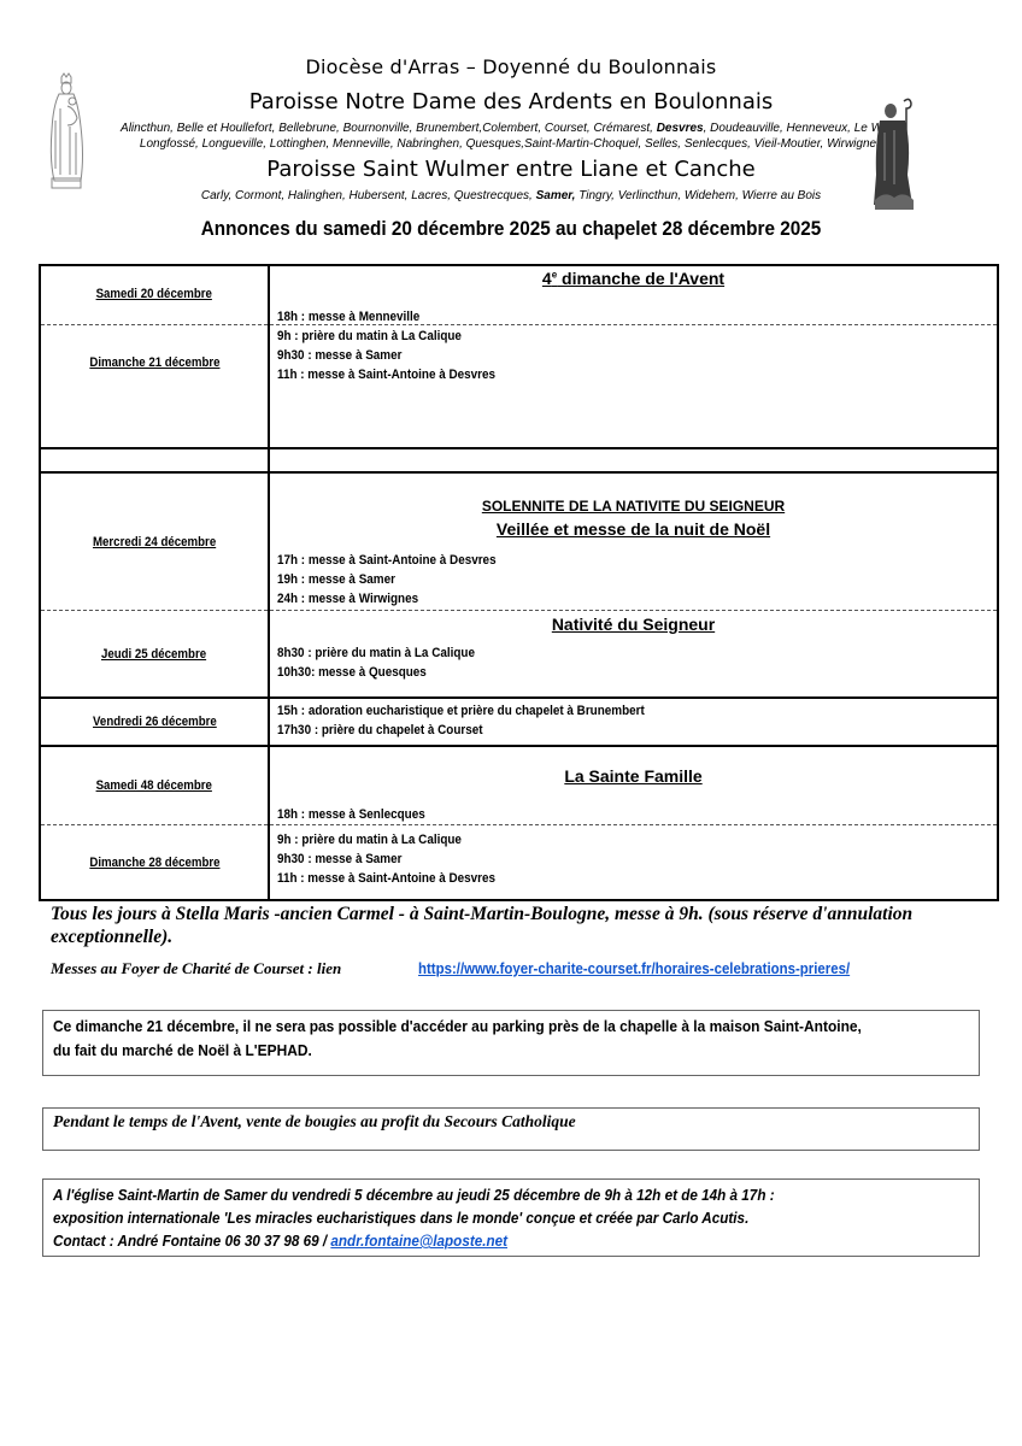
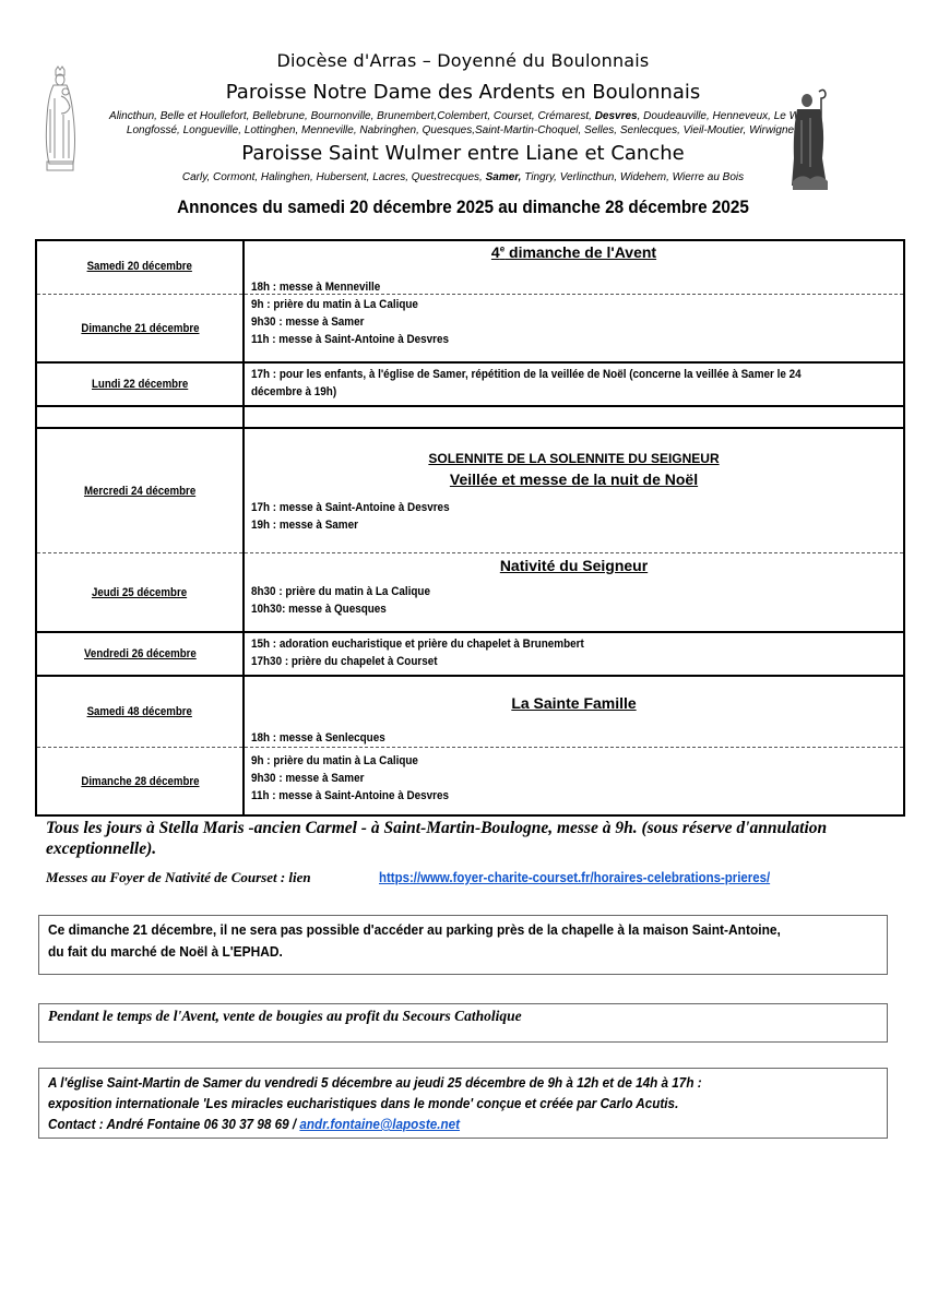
  Diocèse d'Arras – Doyenné du Boulonnais
  Paroisse Notre Dame des Ardents en Boulonnais
  Alincthun, Belle et Houllefort, Bellebrune, Bournonville, Brunembert,Colembert, Courset, Crémarest, Desvres, Doudeauville, Henneveux, Le W
  Longfossé, Longueville, Lottinghen, Menneville, Nabringhen, Quesques,Saint-Martin-Choquel, Selles, Senlecques, Vieil-Moutier, Wirwigne
  Paroisse Saint Wulmer entre Liane et Canche
  Carly, Cormont, Halinghen, Hubersent, Lacres, Questrecques, Samer, Tingry, Verlincthun, Widehem, Wierre au Bois
- Annonces du samedi 20 décembre 2025 au chapelet 28 décembre 2025
+ Annonces du samedi 20 décembre 2025 au dimanche 28 décembre 2025
  Samedi 20 décembre
  4e dimanche de l'Avent
  18h : messe à Menneville
  Dimanche 21 décembre
  9h : prière du matin à La Calique
  9h30 : messe à Samer
  11h : messe à Saint-Antoine à Desvres
+ Lundi 22 décembre
+ 17h : pour les enfants, à l'église de Samer, répétition de la veillée de Noël (concerne la veillée à Samer le 24
+ décembre à 19h)
  Mercredi 24 décembre
- SOLENNITE DE LA NATIVITE DU SEIGNEUR
+ SOLENNITE DE LA SOLENNITE DU SEIGNEUR
  Veillée et messe de la nuit de Noël
  17h : messe à Saint-Antoine à Desvres
  19h : messe à Samer
- 24h : messe à Wirwignes
  Jeudi 25 décembre
  Nativité du Seigneur
  8h30 : prière du matin à La Calique
  10h30: messe à Quesques
  Vendredi 26 décembre
  15h : adoration eucharistique et prière du chapelet à Brunembert
  17h30 : prière du chapelet à Courset
  Samedi 48 décembre
  La Sainte Famille
  18h : messe à Senlecques
  Dimanche 28 décembre
  9h : prière du matin à La Calique
  9h30 : messe à Samer
  11h : messe à Saint-Antoine à Desvres
  Tous les jours à Stella Maris -ancien Carmel - à Saint-Martin-Boulogne, messe à 9h. (sous réserve d'annulation exceptionnelle).
- Messes au Foyer de Charité de Courset : lien
+ Messes au Foyer de Nativité de Courset : lien
  https://www.foyer-charite-courset.fr/horaires-celebrations-prieres/
  Ce dimanche 21 décembre, il ne sera pas possible d'accéder au parking près de la chapelle à la maison Saint-Antoine,
  du fait du marché de Noël à L'EPHAD.
  Pendant le temps de l'Avent, vente de bougies au profit du Secours Catholique
  A l'église Saint-Martin de Samer du vendredi 5 décembre au jeudi 25 décembre de 9h à 12h et de 14h à 17h :
  exposition internationale 'Les miracles eucharistiques dans le monde' conçue et créée par Carlo Acutis.
  Contact : André Fontaine 06 30 37 98 69 / andr.fontaine@laposte.net
